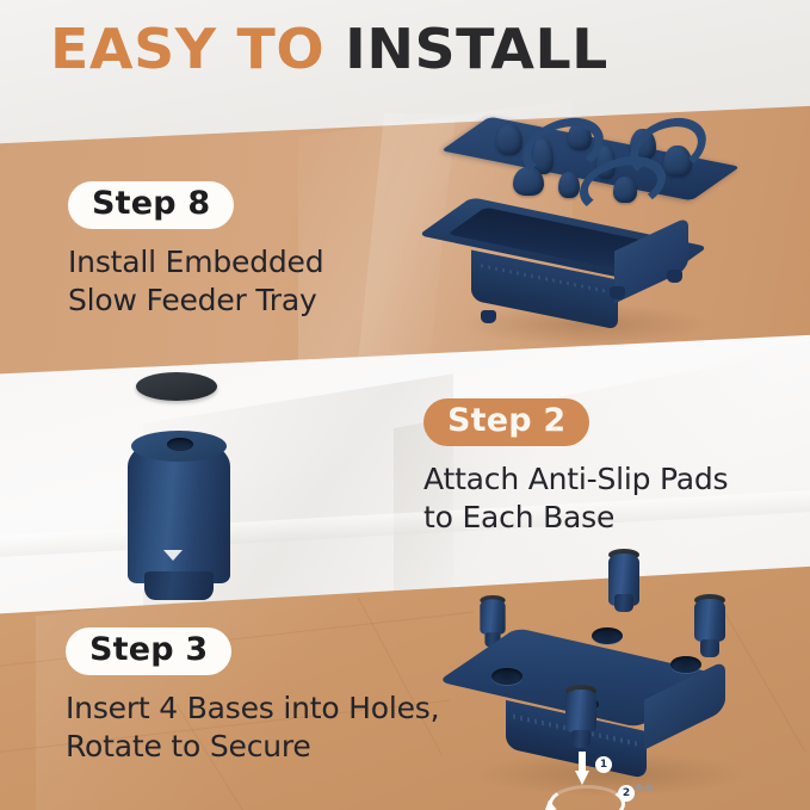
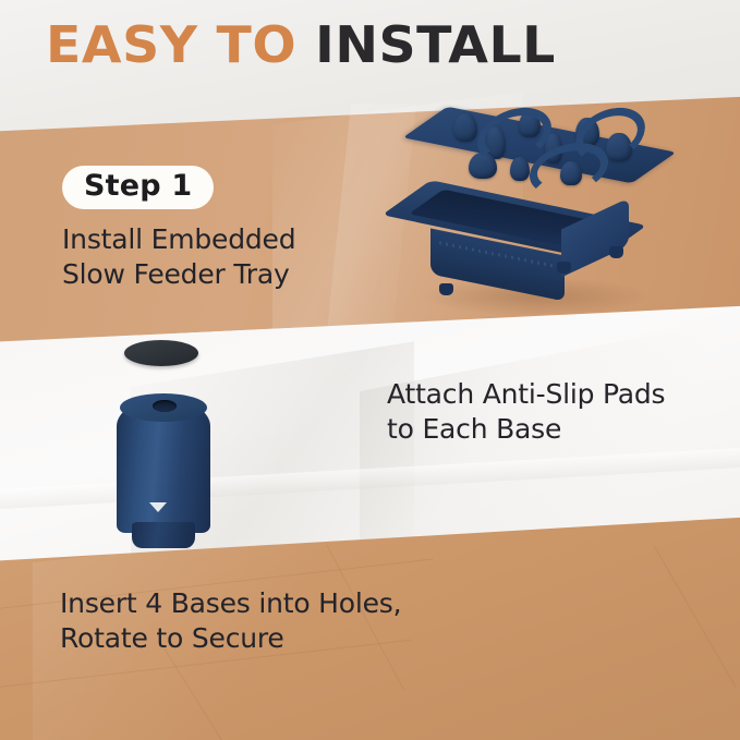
  EASY TO INSTALL
- Step 8
+ Step 1
  Install Embedded
  Slow Feeder Tray
- Step 2
  Attach Anti-Slip Pads
  to Each Base
- Step 3
  Insert 4 Bases into Holes,
  Rotate to Secure
- 1
- 2
